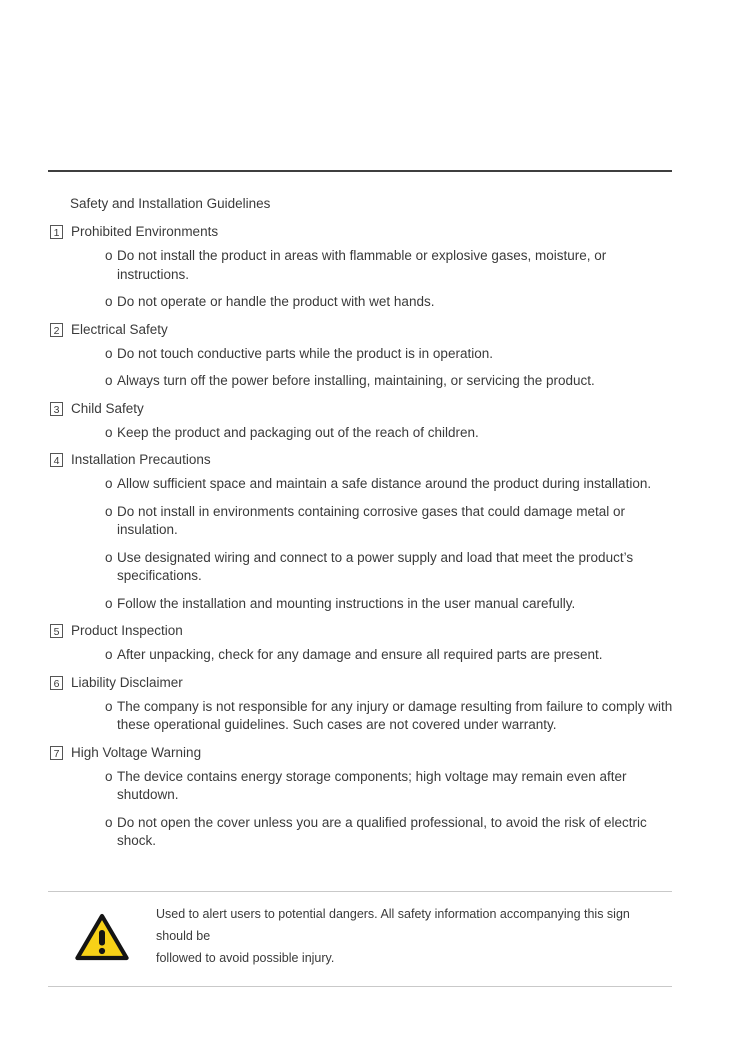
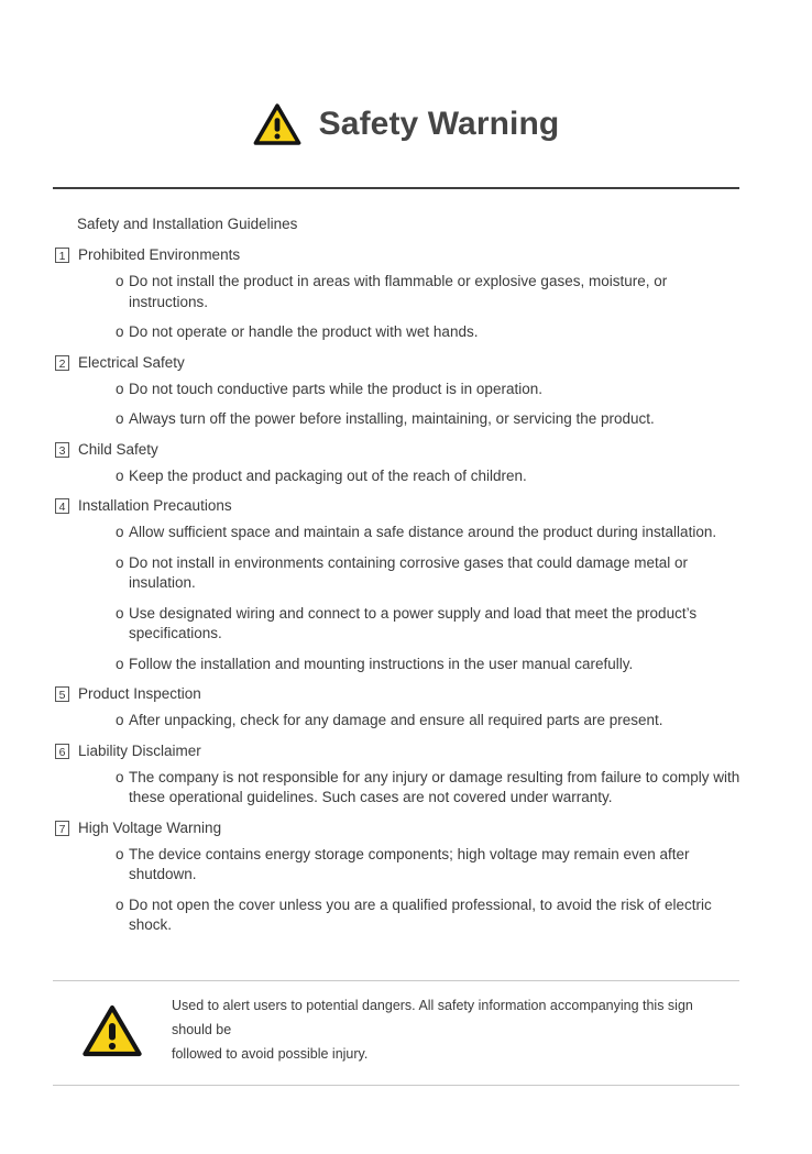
+ Safety Warning
  Safety and Installation Guidelines
  1
  Prohibited Environments
  o
  Do not install the product in areas with flammable or explosive gases, moisture, or instructions.
  o
  Do not operate or handle the product with wet hands.
  2
  Electrical Safety
  o
  Do not touch conductive parts while the product is in operation.
  o
  Always turn off the power before installing, maintaining, or servicing the product.
  3
  Child Safety
  o
  Keep the product and packaging out of the reach of children.
  4
  Installation Precautions
  o
  Allow sufficient space and maintain a safe distance around the product during installation.
  o
  Do not install in environments containing corrosive gases that could damage metal or insulation.
  o
  Use designated wiring and connect to a power supply and load that meet the product’s specifications.
  o
  Follow the installation and mounting instructions in the user manual carefully.
  5
  Product Inspection
  o
  After unpacking, check for any damage and ensure all required parts are present.
  6
  Liability Disclaimer
  o
  The company is not responsible for any injury or damage resulting from failure to comply with these operational guidelines. Such cases are not covered under warranty.
  7
  High Voltage Warning
  o
  The device contains energy storage components; high voltage may remain even after shutdown.
  o
  Do not open the cover unless you are a qualified professional, to avoid the risk of electric shock.
  Used to alert users to potential dangers. All safety information accompanying this sign should be
  followed to avoid possible injury.
